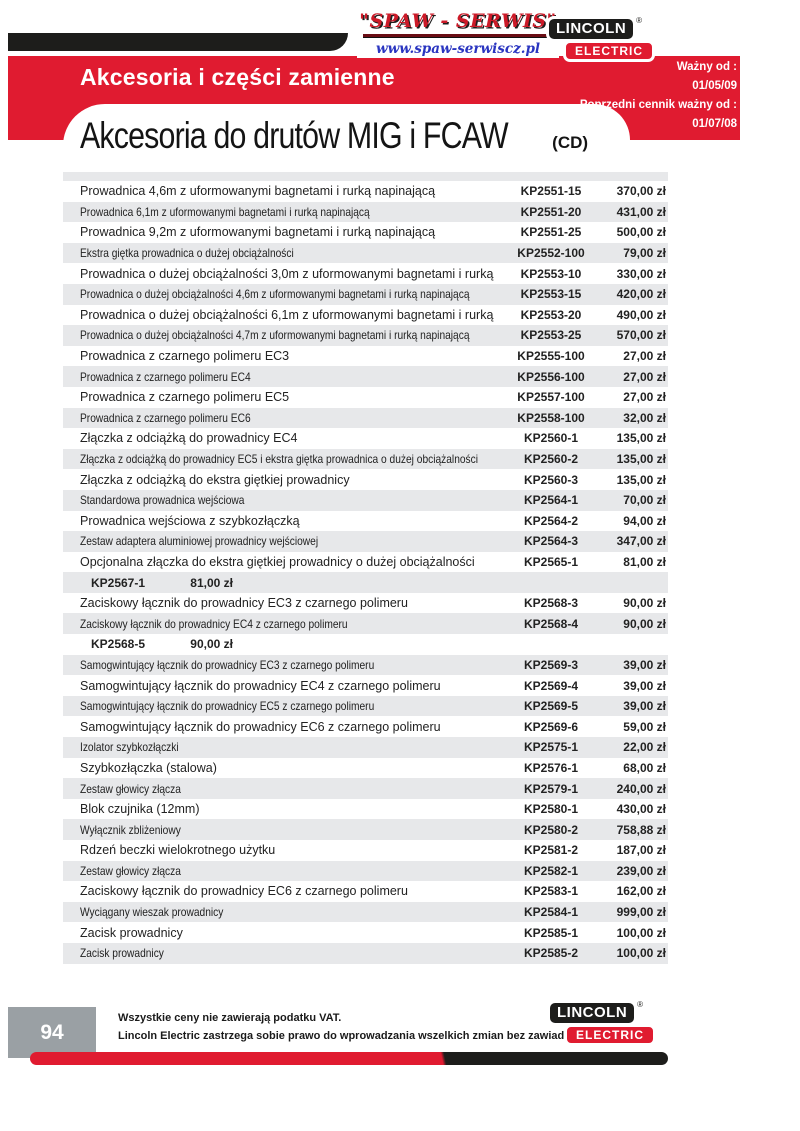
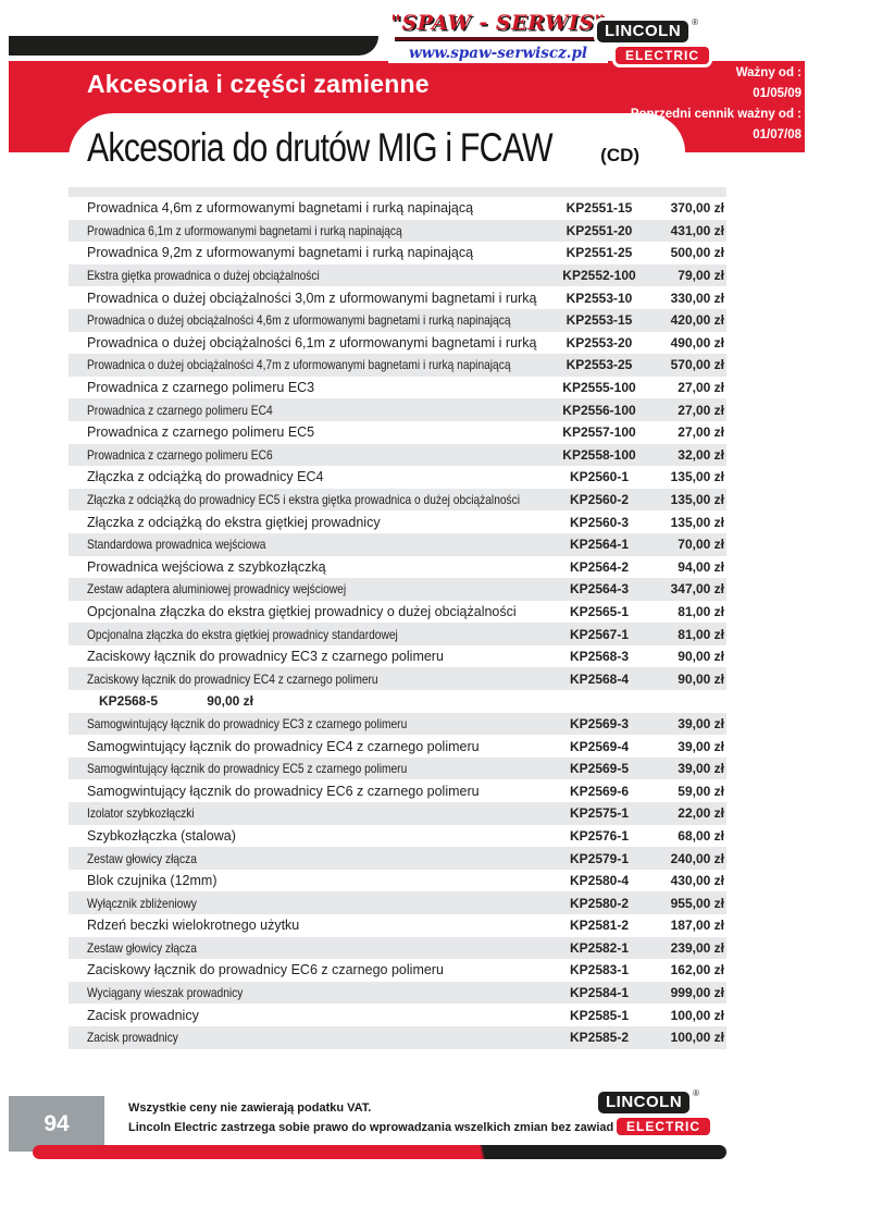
  Akcesoria i części zamienne
  Ważny od :
  01/05/09
  zedni cennik ważny od :
  01/07/08
  Akcesoria do drutów MIG i FCAW (CD)
  "SPAW - SERWIS
  www.spaw-serwiscz.pl
  LINCOLN ®
  ELECTRIC
  Prowadnica 4,6m z uformowanymi bagnetami i rurką napinającą
  KP2551-15
  370,00 zł
  Prowadnica 6,1m z uformowanymi bagnetami i rurką napinającą
  KP2551-20
  431,00 zł
  Prowadnica 9,2m z uformowanymi bagnetami i rurką napinającą
  KP2551-25
  500,00 zł
  Ekstra giętka prowadnica o dużej obciążalności
  KP2552-100
  79,00 zł
  Prowadnica o dużej obciążalności 3,0m z uformowanymi bagnetami i rurką
  KP2553-10
  330,00 zł
  Prowadnica o dużej obciążalności 4,6m z uformowanymi bagnetami i rurką napinającą
  KP2553-15
  420,00 zł
  Prowadnica o dużej obciążalności 6,1m z uformowanymi bagnetami i rurką
  KP2553-20
  490,00 zł
  Prowadnica o dużej obciążalności 4,7m z uformowanymi bagnetami i rurką napinającą
  KP2553-25
  570,00 zł
  Prowadnica z czarnego polimeru EC3
  KP2555-100
  27,00 zł
  Prowadnica z czarnego polimeru EC4
  KP2556-100
  27,00 zł
  Prowadnica z czarnego polimeru EC5
  KP2557-100
  27,00 zł
  Prowadnica z czarnego polimeru EC6
  KP2558-100
  32,00 zł
  Złączka z odciążką do prowadnicy EC4
  KP2560-1
  135,00 zł
  Złączka z odciążką do prowadnicy EC5 i ekstra giętka prowadnica o dużej obciążalności
  KP2560-2
  135,00 zł
  Złączka z odciążką do ekstra giętkiej prowadnicy
  KP2560-3
  135,00 zł
  Standardowa prowadnica wejściowa
  KP2564-1
  70,00 zł
  Prowadnica wejściowa z szybkozłączką
  KP2564-2
  94,00 zł
  Zestaw adaptera aluminiowej prowadnicy wejściowej
  KP2564-3
  347,00 zł
  Opcjonalna złączka do ekstra giętkiej prowadnicy o dużej obciążalności
  KP2565-1
  81,00 zł
+ Opcjonalna złączka do ekstra giętkiej prowadnicy standardowej
  KP2567-1
  81,00 zł
  Zaciskowy łącznik do prowadnicy EC3 z czarnego polimeru
  KP2568-3
  90,00 zł
  Zaciskowy łącznik do prowadnicy EC4 z czarnego polimeru
  KP2568-4
  90,00 zł
  KP2568-5
  90,00 zł
  Samogwintujący łącznik do prowadnicy EC3 z czarnego polimeru
  KP2569-3
  39,00 zł
  Samogwintujący łącznik do prowadnicy EC4 z czarnego polimeru
  KP2569-4
  39,00 zł
  Samogwintujący łącznik do prowadnicy EC5 z czarnego polimeru
  KP2569-5
  39,00 zł
  Samogwintujący łącznik do prowadnicy EC6 z czarnego polimeru
  KP2569-6
  59,00 zł
  Izolator szybkozłączki
  KP2575-1
  22,00 zł
  Szybkozłączka (stalowa)
  KP2576-1
  68,00 zł
  Zestaw głowicy złącza
  KP2579-1
  240,00 zł
  Blok czujnika (12mm)
- KP2580-1
+ KP2580-4
  430,00 zł
  Wyłącznik zbliżeniowy
  KP2580-2
- 758,88 zł
+ 955,00 zł
  Rdzeń beczki wielokrotnego użytku
  KP2581-2
  187,00 zł
  Zestaw głowicy złącza
  KP2582-1
  239,00 zł
  Zaciskowy łącznik do prowadnicy EC6 z czarnego polimeru
  KP2583-1
  162,00 zł
  Wyciągany wieszak prowadnicy
  KP2584-1
  999,00 zł
  Zacisk prowadnicy
  KP2585-1
  100,00 zł
  Zacisk prowadnicy
  KP2585-2
  100,00 zł
  94
  Wszystkie ceny nie zawierają podatku VAT.
  Lincoln Electric zastrzega sobie prawo do wprowadzania wszelkich zmian bez zawiad
  LINCOLN ®
  ELECTRIC
